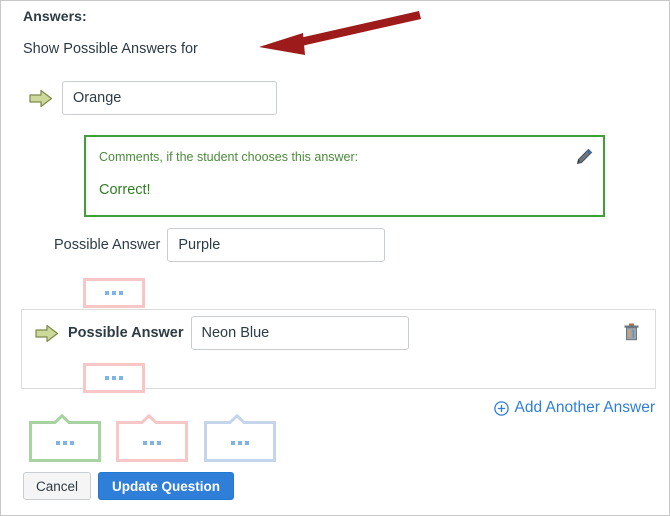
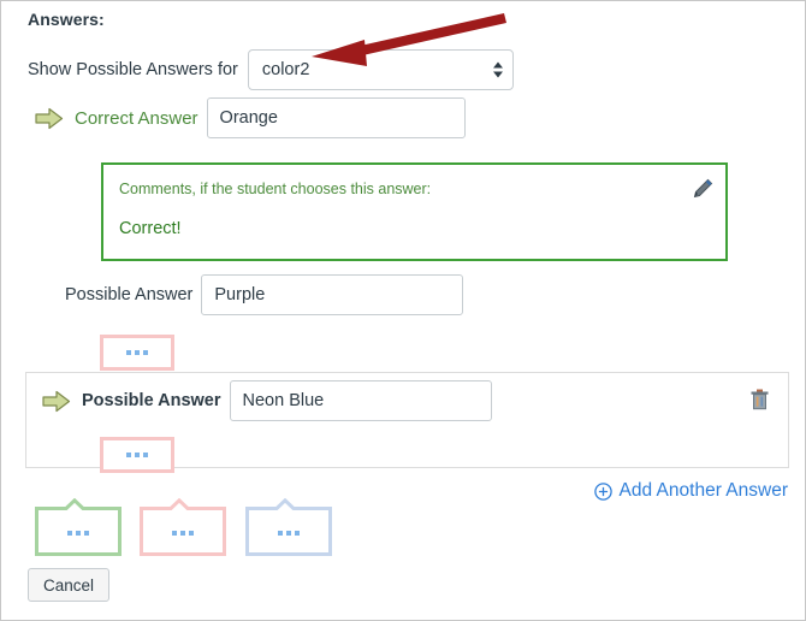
  Answers:
  Show Possible Answers for
+ color2
+ Correct Answer
  Orange
  Comments, if the student chooses this answer:
  Correct!
  Possible Answer
  Purple
  Possible Answer
  Neon Blue
  Add Another Answer
  Cancel
- Update Question
